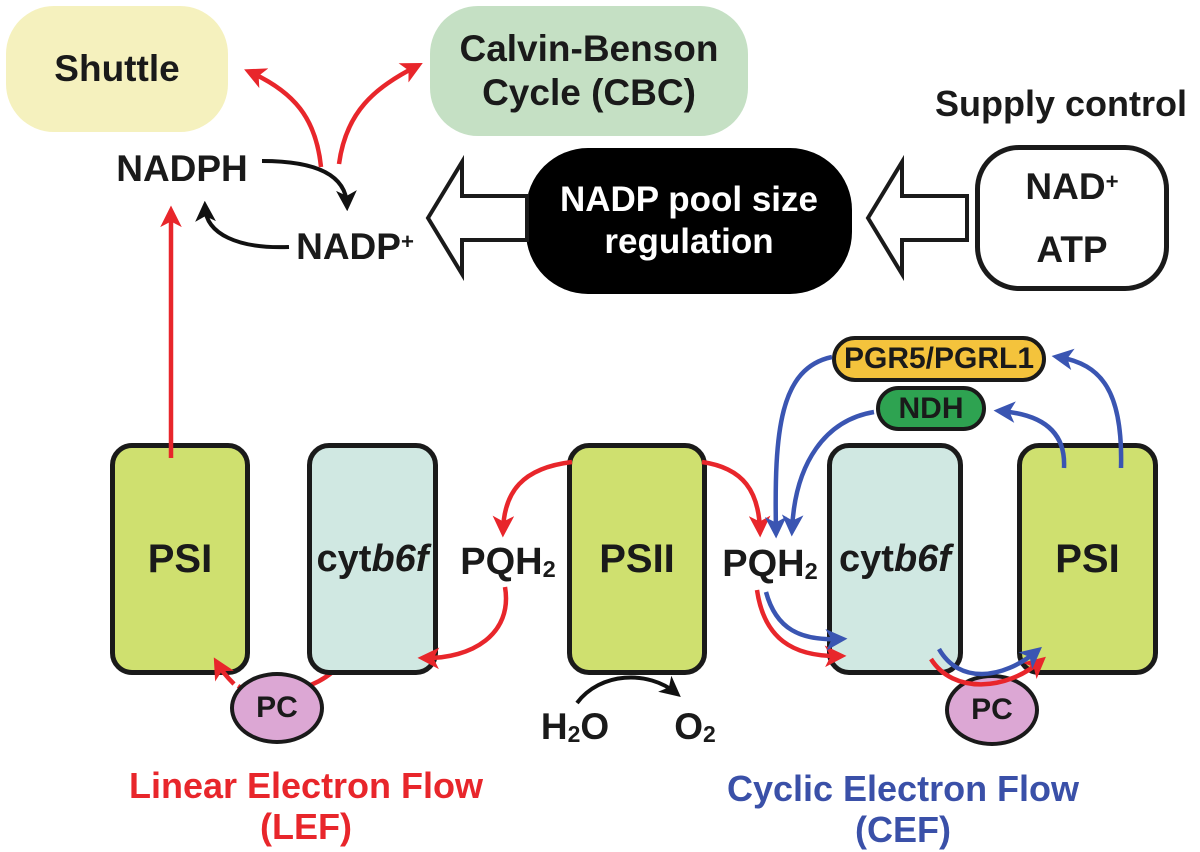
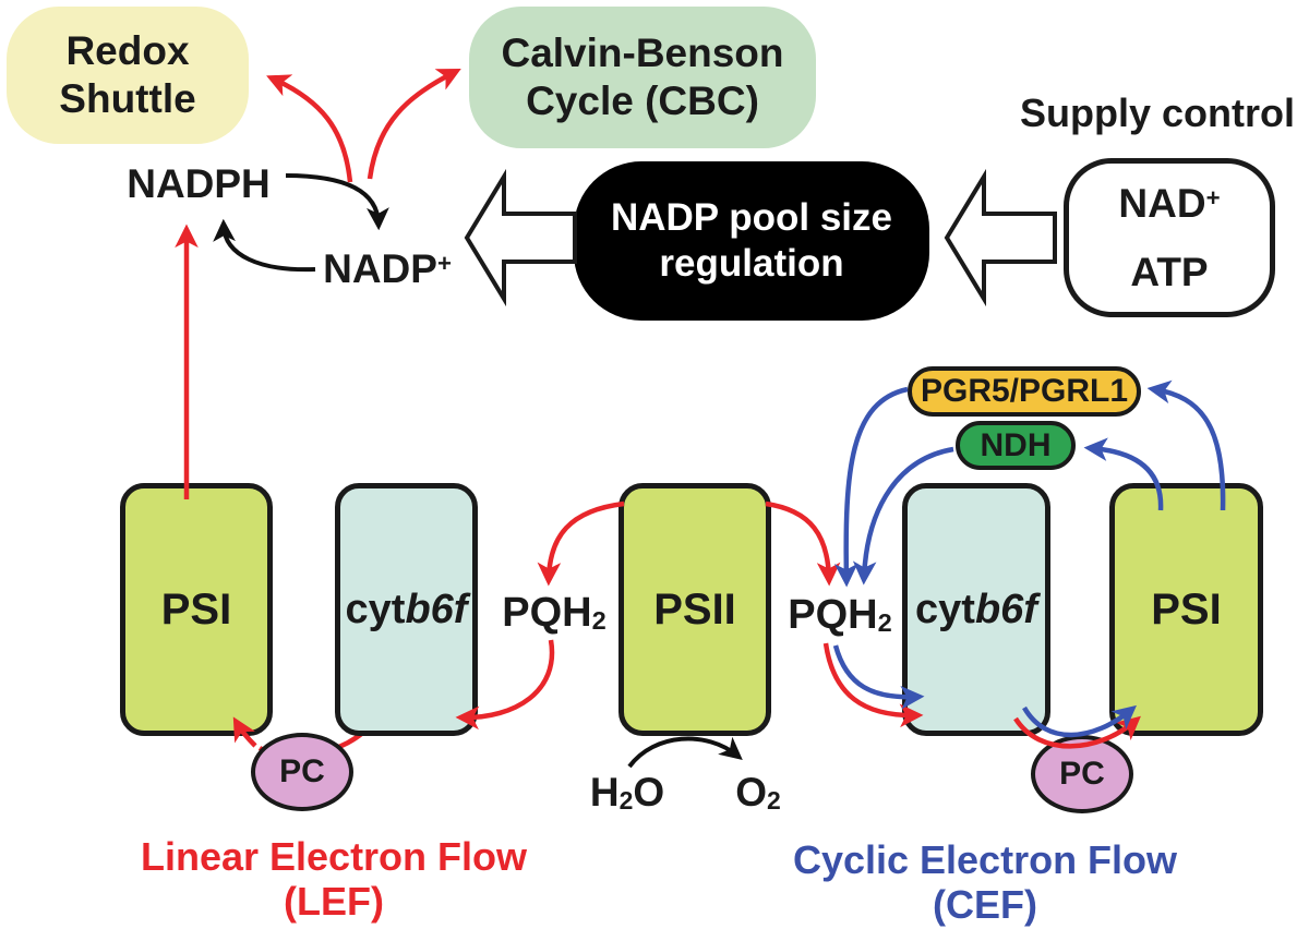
+ Redox
  Shuttle
  Calvin-Benson
  Cycle (CBC)
  NADPH
  NADP+
  NADP pool size
  regulation
  Supply control
  NAD+
  ATP
  PSI
  cytb6f
  PSII
  cytb6f
  PSI
  PQH2
  PQH2
  PGR5/PGRL1
  NDH
  PC
  PC
  H2O
  O2
  Linear Electron Flow
  (LEF)
  Cyclic Electron Flow
  (CEF)
